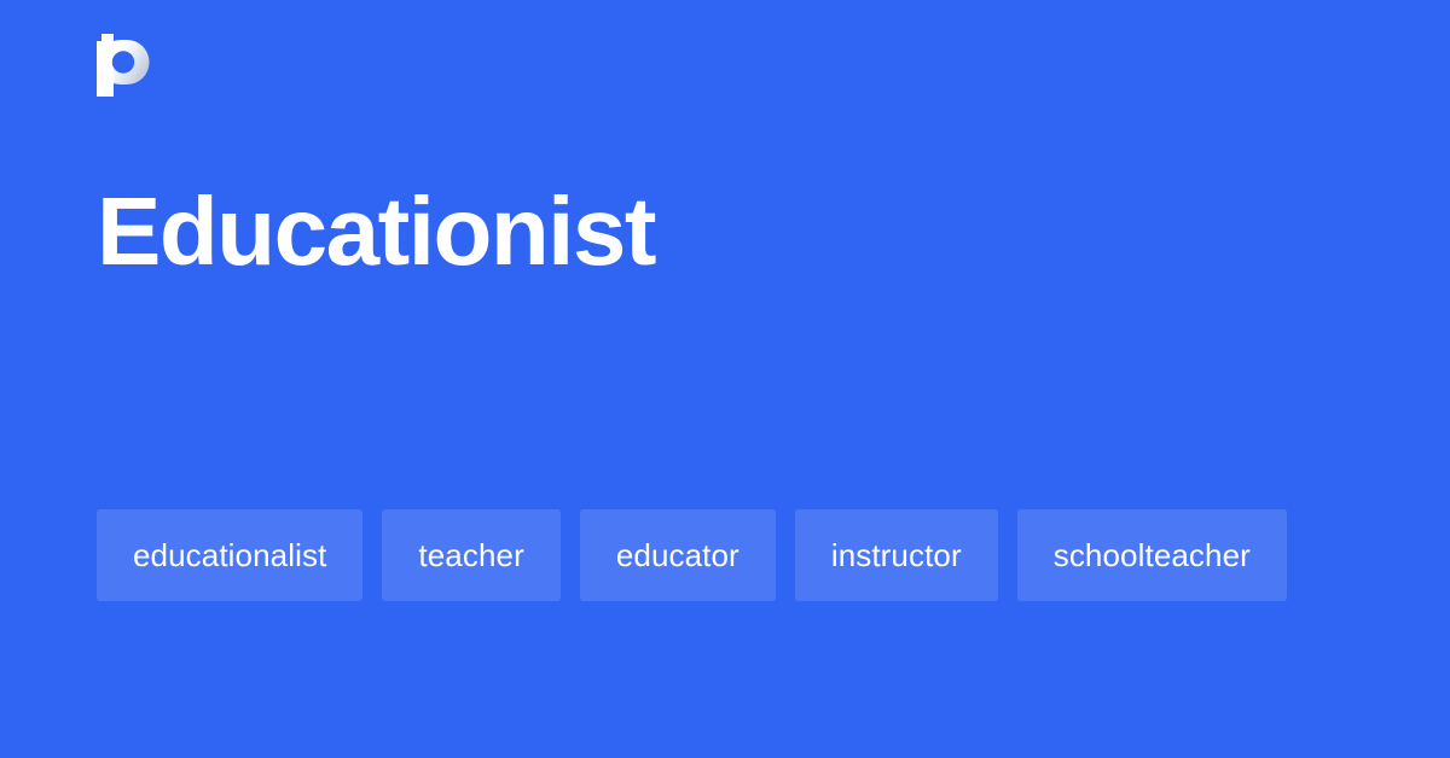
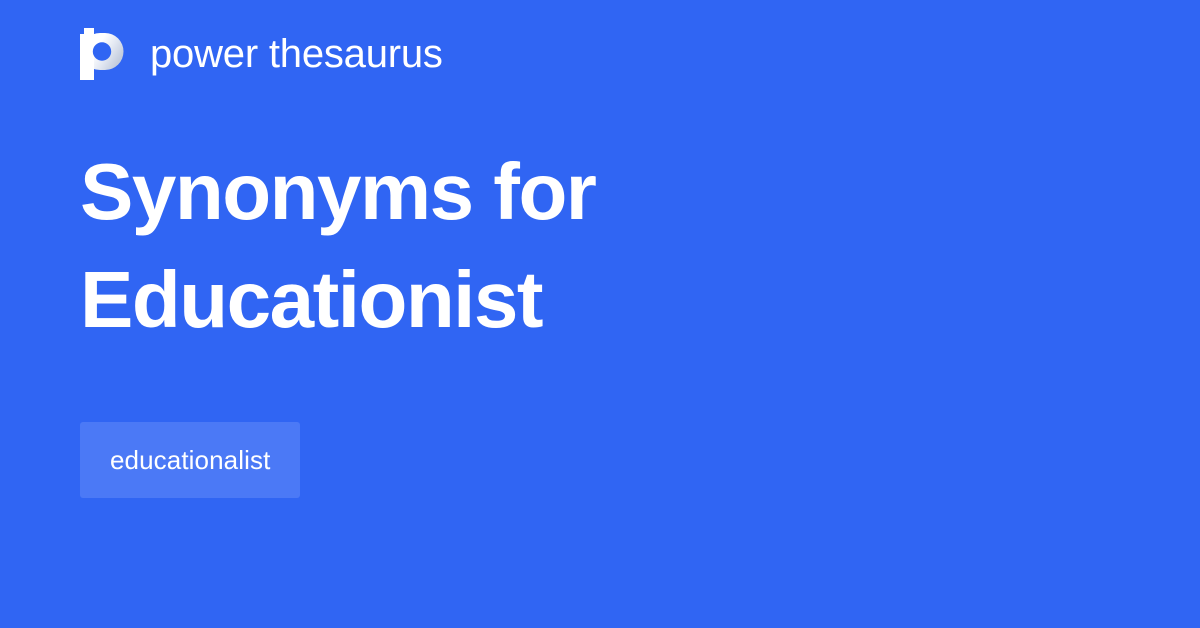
+ power thesaurus
+ Synonyms for
  Educationist
  educationalist
- teacher
- educator
- instructor
- schoolteacher
